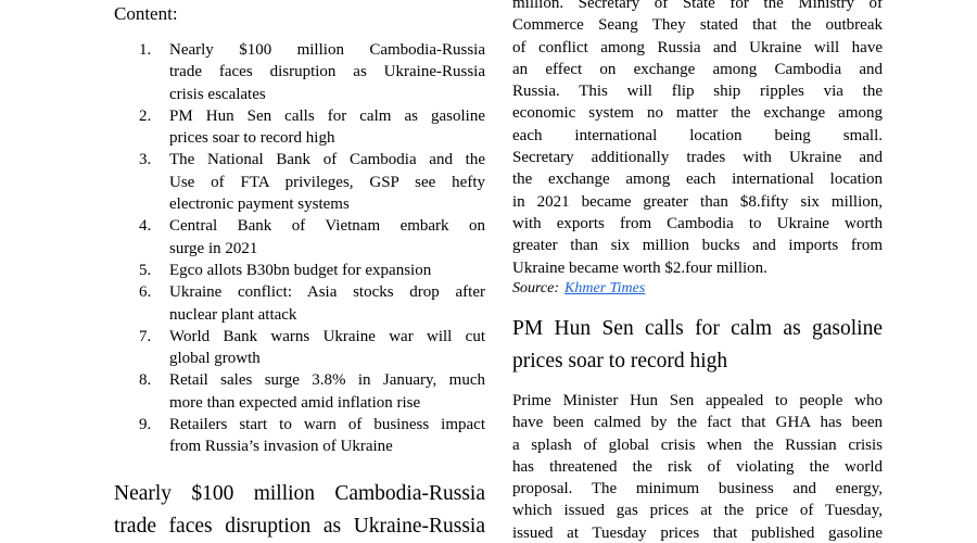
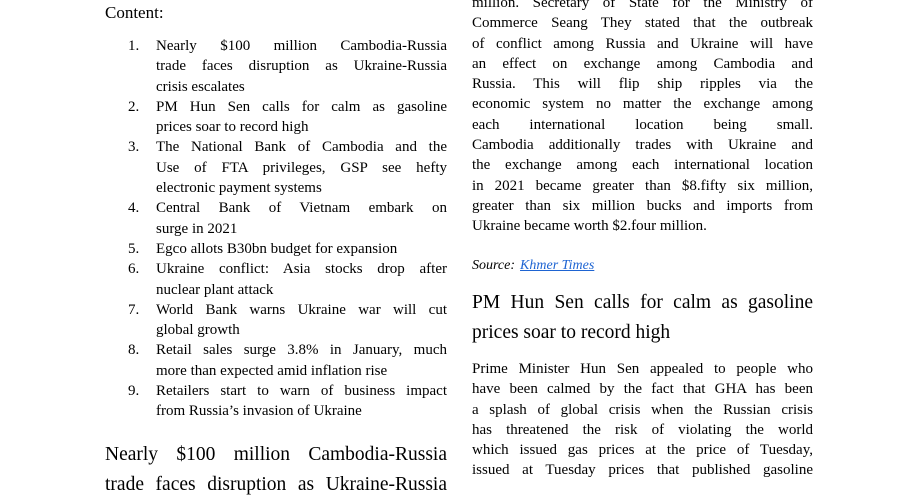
  Content:
  1.
  Nearly $100 million Cambodia-Russia
  trade faces disruption as Ukraine-Russia
  crisis escalates
  2.
  PM Hun Sen calls for calm as gasoline
  prices soar to record high
  3.
  The National Bank of Cambodia and the
  Use of FTA privileges, GSP see hefty
  electronic payment systems
  4.
  Central Bank of Vietnam embark on
  surge in 2021
  5.
  Egco allots B30bn budget for expansion
  6.
  Ukraine conflict: Asia stocks drop after
  nuclear plant attack
  7.
  World Bank warns Ukraine war will cut
  global growth
  8.
  Retail sales surge 3.8% in January, much
  more than expected amid inflation rise
  9.
  Retailers start to warn of business impact
  from Russia’s invasion of Ukraine
  Nearly $100 million Cambodia-Russia
  trade faces disruption as Ukraine-Russia
  million. Secretary of State for the Ministry of
  Commerce Seang They stated that the outbreak
  of conflict among Russia and Ukraine will have
  an effect on exchange among Cambodia and
  Russia. This will flip ship ripples via the
  economic system no matter the exchange among
  each international location being small.
- Secretary additionally trades with Ukraine and
+ Cambodia additionally trades with Ukraine and
  the exchange among each international location
  in 2021 became greater than $8.fifty six million,
- with exports from Cambodia to Ukraine worth
  greater than six million bucks and imports from
  Ukraine became worth $2.four million.
  Source: Khmer Times
  PM Hun Sen calls for calm as gasoline
  prices soar to record high
  Prime Minister Hun Sen appealed to people who
  have been calmed by the fact that GHA has been
  a splash of global crisis when the Russian crisis
  has threatened the risk of violating the world
- proposal. The minimum business and energy,
  which issued gas prices at the price of Tuesday,
  issued at Tuesday prices that published gasoline
